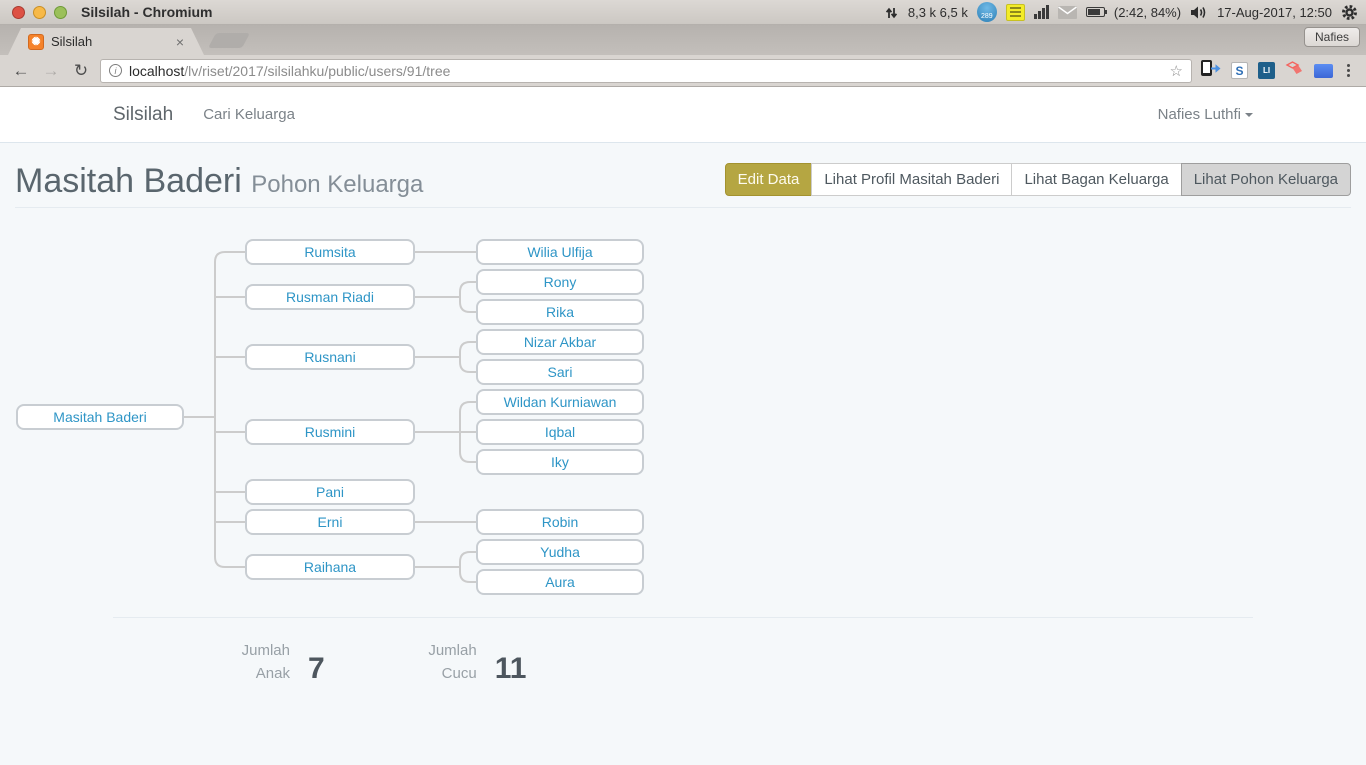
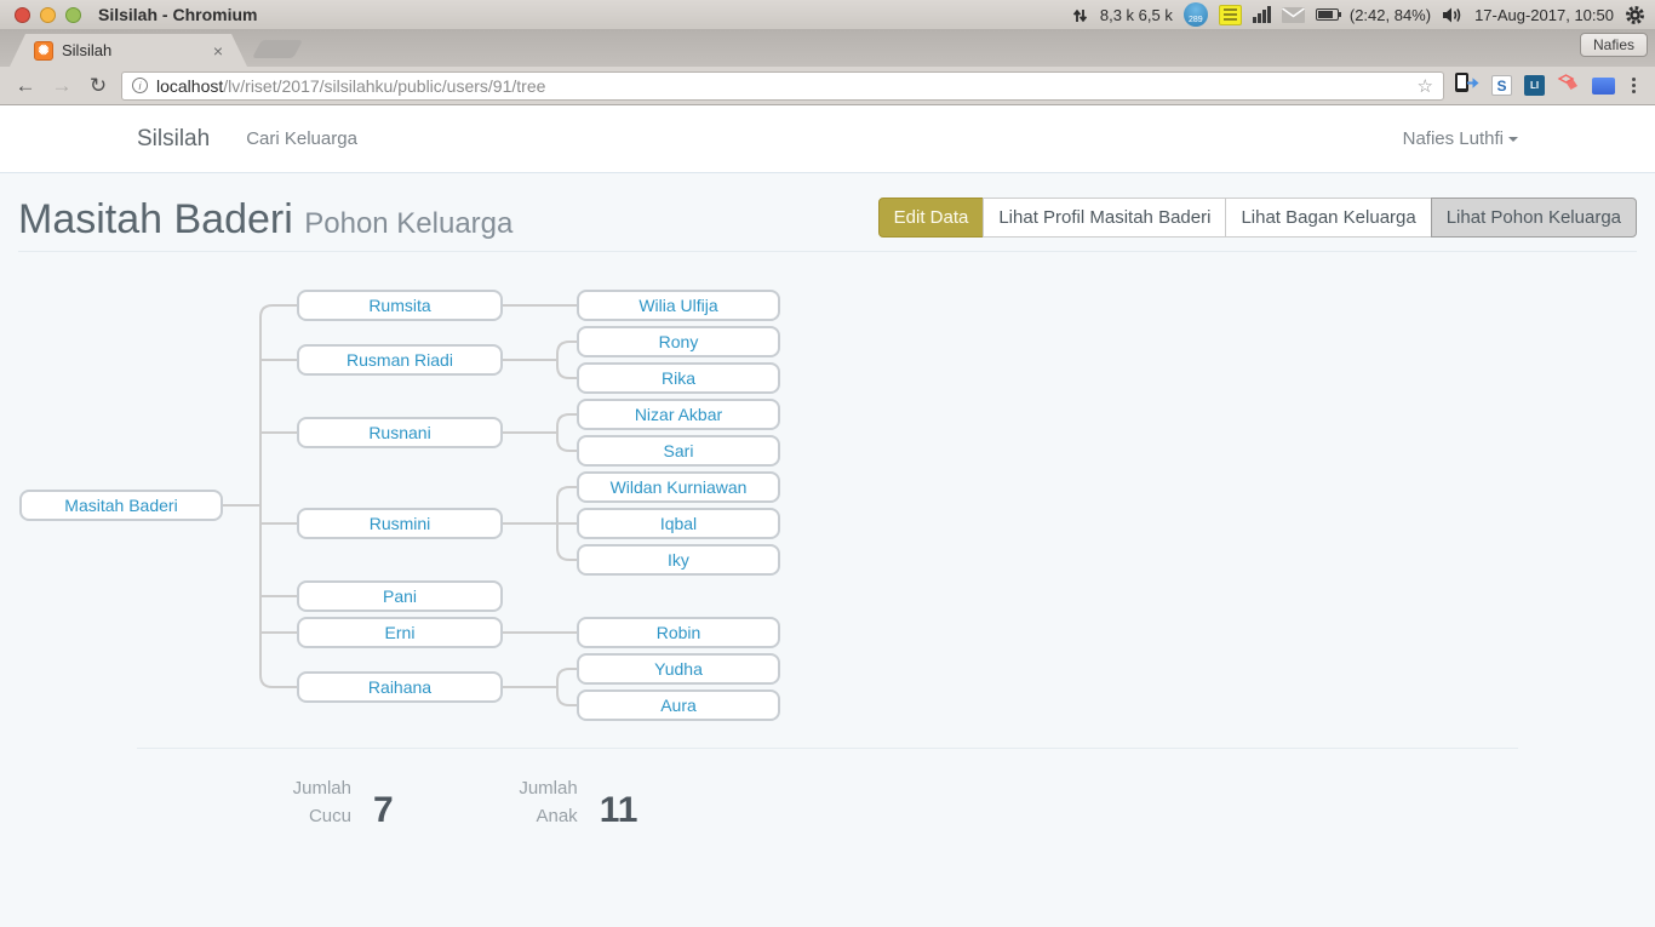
  Silsilah - Chromium
  8,3 k 6,5 k
  (2:42, 84%)
- 17-Aug-2017, 12:50
+ 17-Aug-2017, 10:50
  ✺
  Silsilah
  ×
  Nafies
  ←
  →
  ↻
  i
  localhost/lv/riset/2017/silsilahku/public/users/91/tree
  ☆
  S
  LI
  Silsilah
  Cari Keluarga
  Nafies Luthfi
  Masitah Baderi Pohon Keluarga
  Edit Data
  Lihat Profil Masitah Baderi
  Lihat Bagan Keluarga
  Lihat Pohon Keluarga
  Masitah Baderi
  Rumsita
  Wilia Ulfija
  Rusman Riadi
  Rony
  Rika
  Rusnani
  Nizar Akbar
  Sari
  Rusmini
  Wildan Kurniawan
  Iqbal
  Iky
  Pani
  Erni
  Robin
  Raihana
  Yudha
  Aura
- Jumlah Anak
+ Jumlah Cucu
  7
- Jumlah Cucu
+ Jumlah Anak
  11
